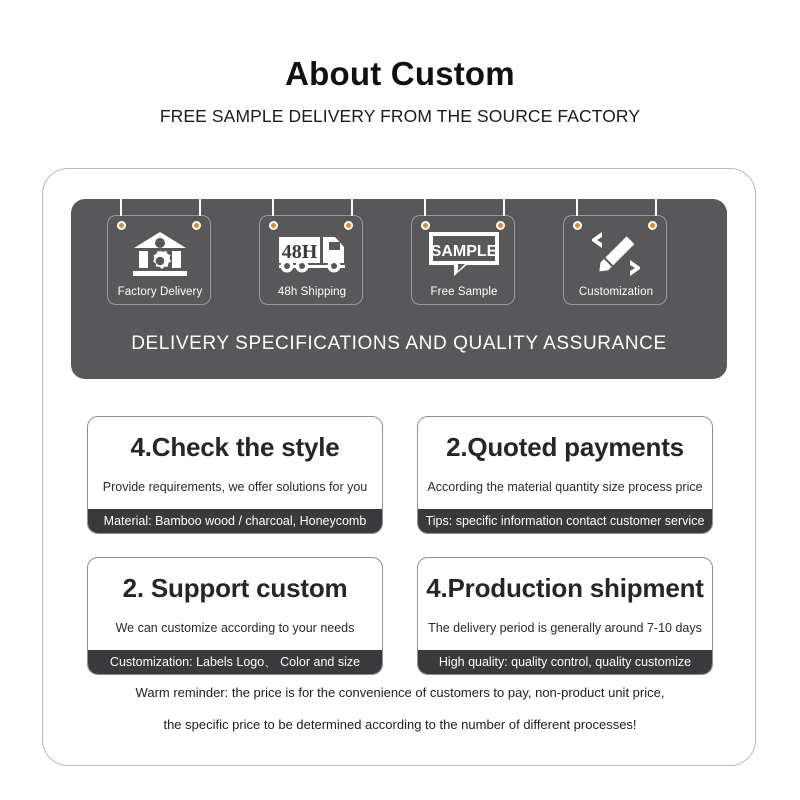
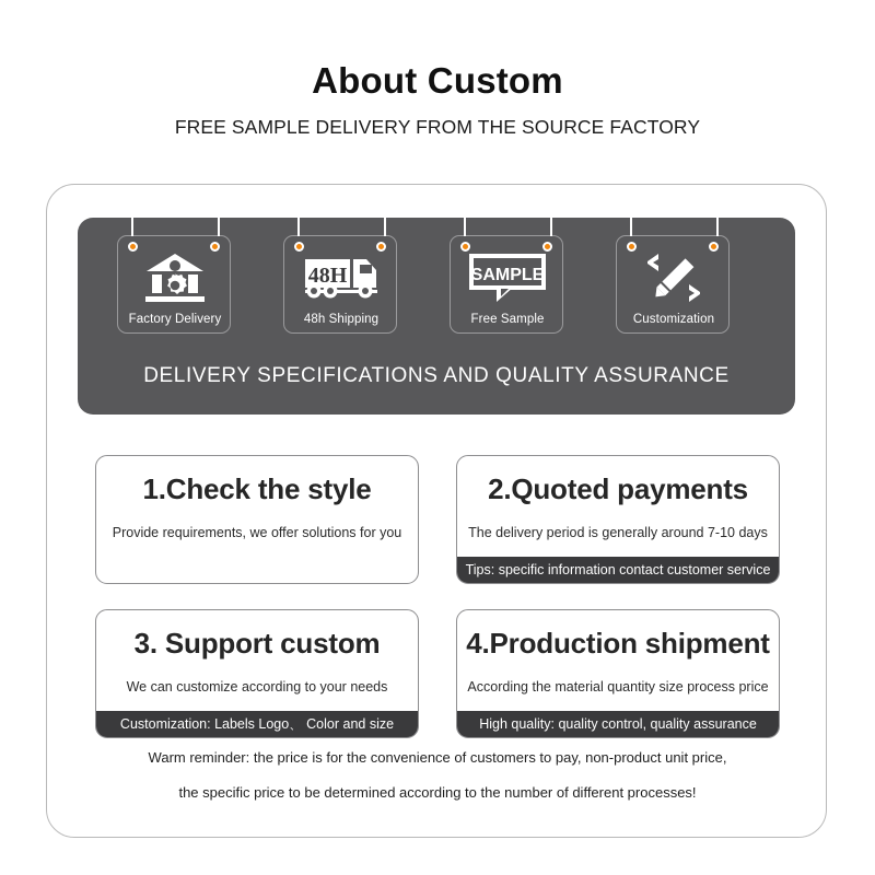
  About Custom
  FREE SAMPLE DELIVERY FROM THE SOURCE FACTORY
  Factory Delivery
  48H
  48h Shipping
  SAMPLE
  Free Sample
  Customization
  DELIVERY SPECIFICATIONS AND QUALITY ASSURANCE
- 4.Check the style
+ 1.Check the style
  Provide requirements, we offer solutions for you
- Material: Bamboo wood / charcoal, Honeycomb
  2.Quoted payments
- According the material quantity size process price
+ The delivery period is generally around 7-10 days
  Tips: specific information contact customer service
- 2. Support custom
+ 3. Support custom
  We can customize according to your needs
  Customization: Labels Logo、 Color and size
  4.Production shipment
- The delivery period is generally around 7-10 days
+ According the material quantity size process price
- High quality: quality control, quality customize
+ High quality: quality control, quality assurance
  Warm reminder: the price is for the convenience of customers to pay, non-product unit price,
  the specific price to be determined according to the number of different processes!
